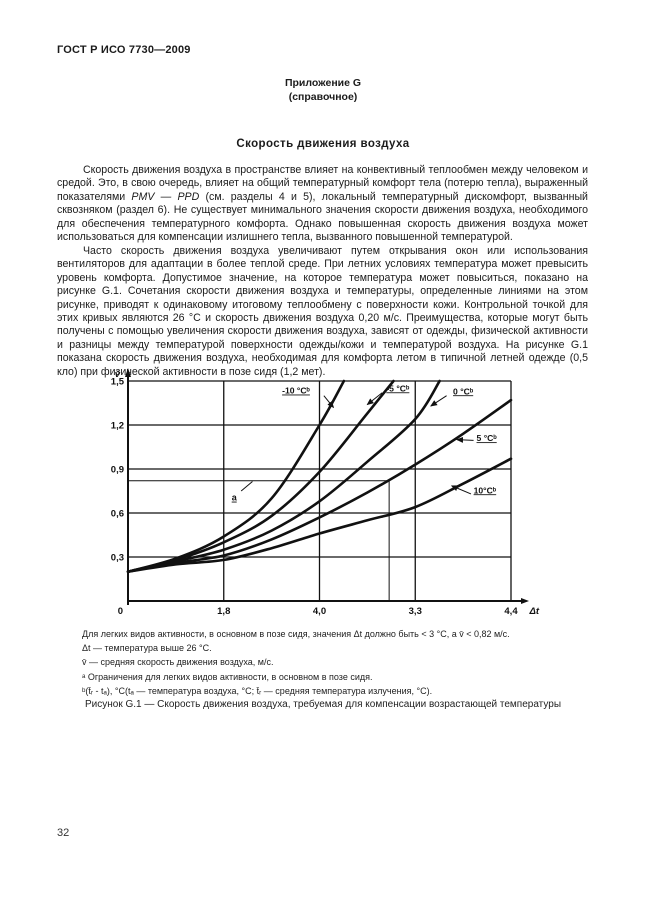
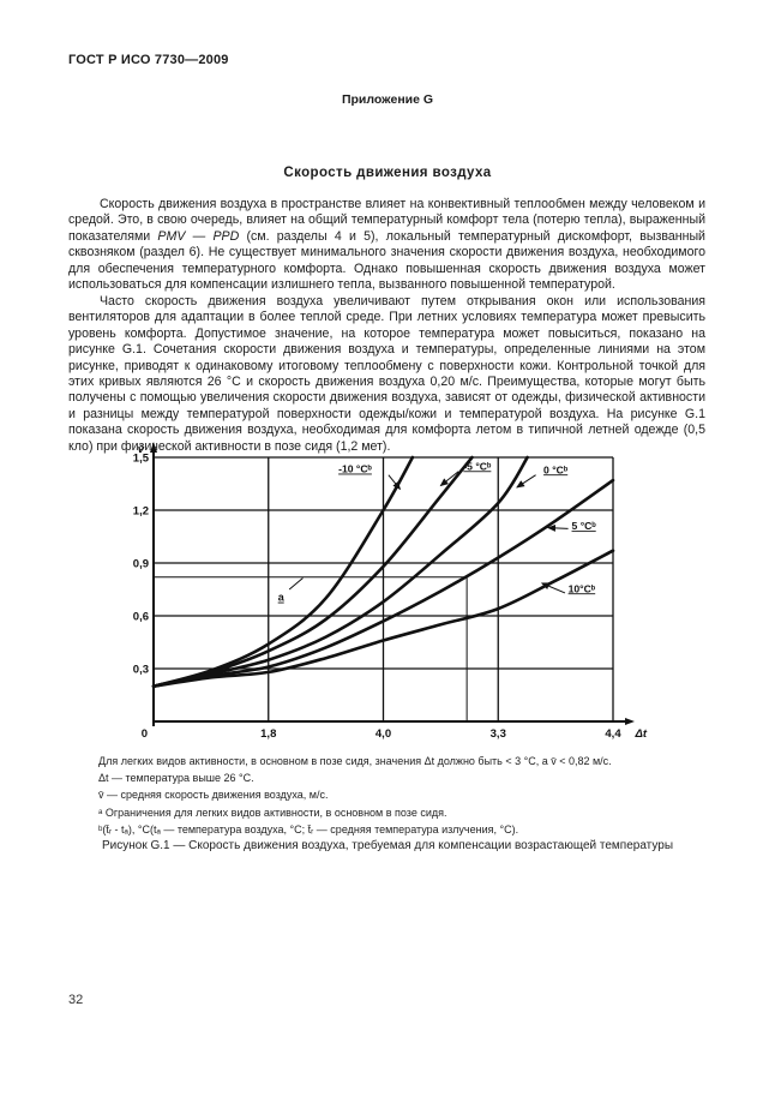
  ГОСТ Р ИСО 7730—2009
  Приложение G
- (справочное)
  Скорость движения воздуха
  Скорость движения воздуха в пространстве влияет на конвективный теплообмен между человеком и средой. Это, в свою очередь, влияет на общий температурный комфорт тела (потерю тепла), выраженный показателями PMV — PPD (см. разделы 4 и 5), локальный температурный дискомфорт, вызванный сквозняком (раздел 6). Не существует минимального значения скорости движения воздуха, необходимого для обеспечения температурного комфорта. Однако повышенная скорость движения воздуха может использоваться для компенсации излишнего тепла, вызванного повышенной температурой.
  Часто скорость движения воздуха увеличивают путем открывания окон или использования вентиляторов для адаптации в более теплой среде. При летних условиях температура может превысить уровень комфорта. Допустимое значение, на которое температура может повыситься, показано на рисунке G.1. Сочетания скорости движения воздуха и температуры, определенные линиями на этом рисунке, приводят к одинаковому итоговому теплообмену с поверхности кожи. Контрольной точкой для этих кривых являются 26 °C и скорость движения воздуха 0,20 м/с. Преимущества, которые могут быть получены с помощью увеличения скорости движения воздуха, зависят от одежды, физической активности и разницы между температурой поверхности одежды/кожи и температурой воздуха. На рисунке G.1 показана скорость движения воздуха, необходимая для комфорта летом в типичной летней одежде (0,5 кло) при физиеской активности в позе сидя (1,2 мет).
  -10 °Cᵇ
  -5 °Cᵇ
  0 °Cᵇ
  5 °Cᵇ
  10°Cᵇ
  a
  0,3
  0,6
  0,9
  1,2
  1,5
  0
  1,8
  4,0
  3,3
  4,4
  Δt
  v̄
  Для легких видов активности, в основном в позе сидя, значения Δt должно быть < 3 °C, а v̄ < 0,82 м/с.
  Δt — температура выше 26 °C.
  v̄ — средняя скорость движения воздуха, м/с.
  ᵃ Ограничения для легких видов активности, в основном в позе сидя.
  ᵇ(t̄ᵣ - tₐ), °C(tₐ — температура воздуха, °C; t̄ᵣ — средняя температура излучения, °C).
  Рисунок G.1 — Скорость движения воздуха, требуемая для компенсации возрастающей температуры
  32
